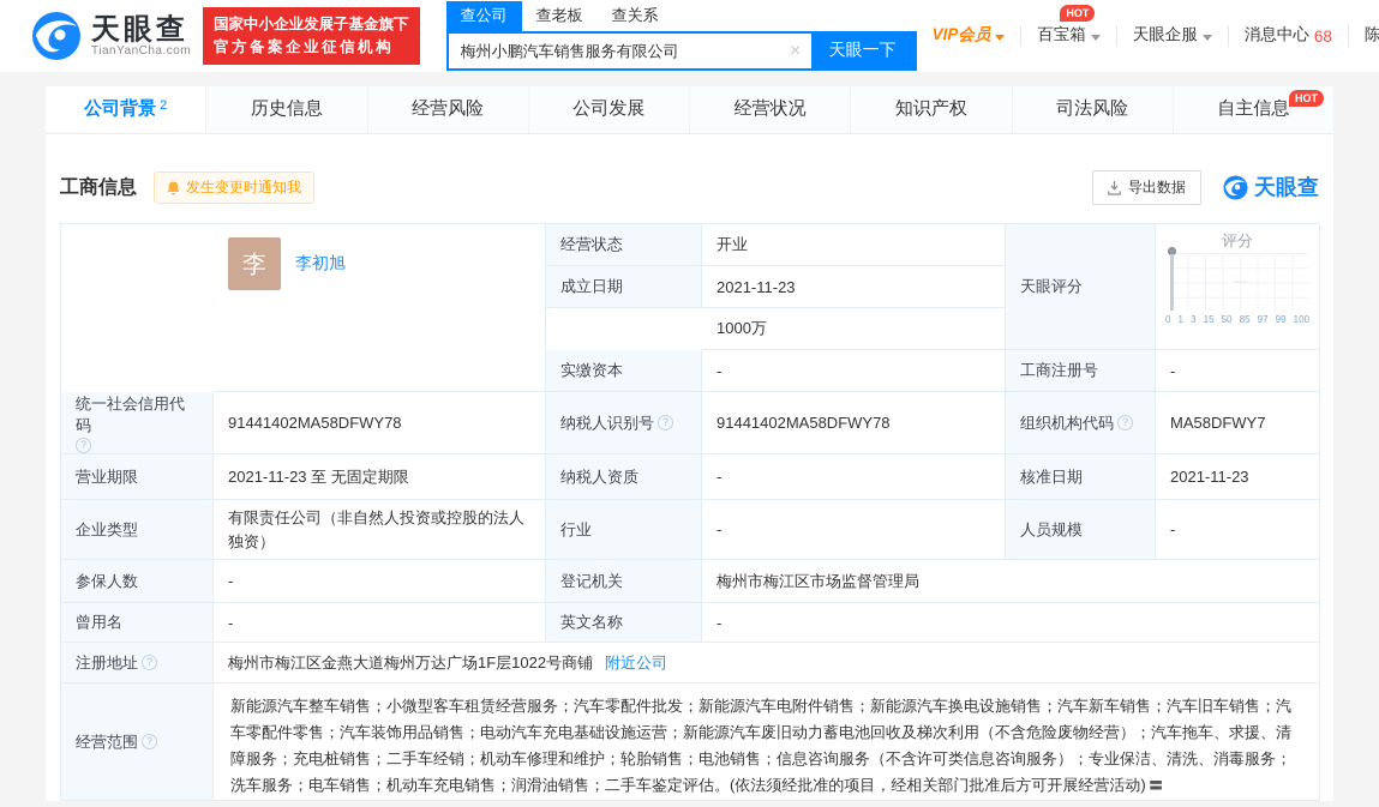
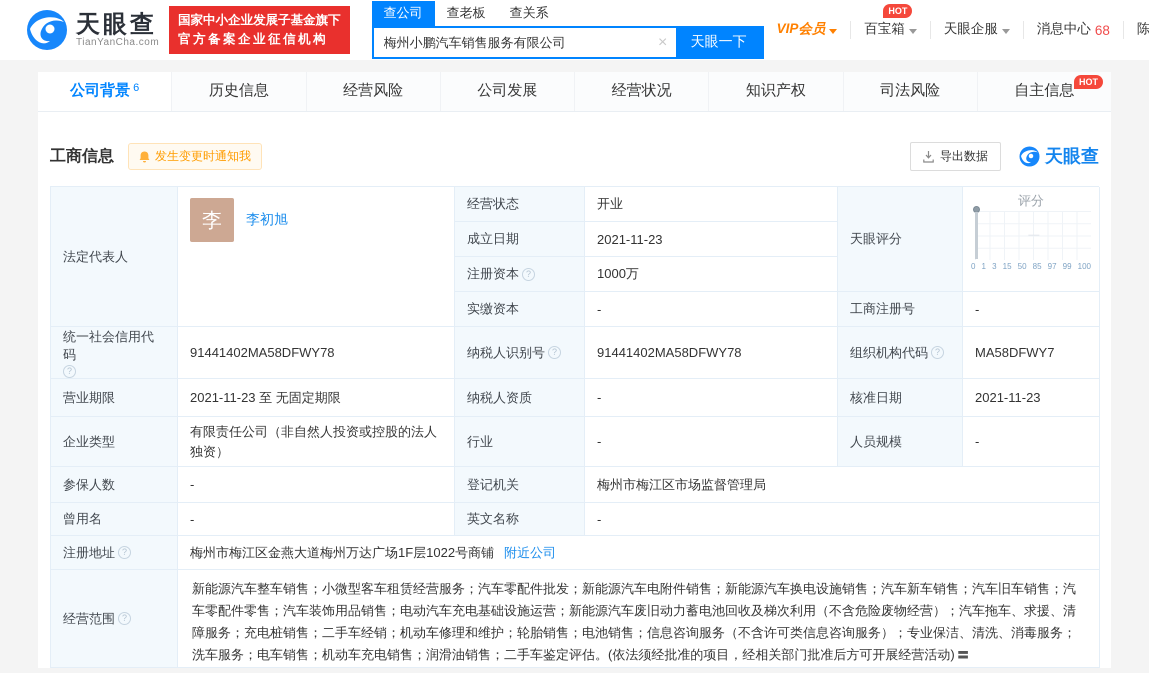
  天眼查
  TianYanCha.com
  国家中小企业发展子基金旗下
  官方备案企业征信机构
  查公司
  查老板
  查关系
  梅州小鹏汽车销售服务有限公司
  天眼一下
  VIP会员
  HOT
  百宝箱
  天眼企服
  消息中心
  68
  公司背景
- 2
+ 6
  历史信息
  经营风险
  公司发展
  经营状况
  知识产权
  司法风险
  自主信息
  HOT
  工商信息
  发生变更时通知我
  导出数据
  天眼查
+ 法定代表人
  李
  李初旭
  经营状态
  开业
  天眼评分
  评分
  0
  1
  3
  15
  50
  85
  97
  99
  100
  成立日期
  2021-11-23
+ 注册资本
  1000万
  实缴资本
  -
  工商注册号
  -
  统一社会信用代码
  91441402MA58DFWY78
  纳税人识别号
  91441402MA58DFWY78
  组织机构代码
  MA58DFWY7
  营业期限
  2021-11-23 至 无固定期限
  纳税人资质
  -
  核准日期
  2021-11-23
  企业类型
  有限责任公司（非自然人投资或控股的法人独资）
  行业
  -
  人员规模
  -
  参保人数
  -
  登记机关
  梅州市梅江区市场监督管理局
  曾用名
  -
  英文名称
  -
  注册地址
  梅州市梅江区金燕大道梅州万达广场1F层1022号商铺
  附近公司
  经营范围
  新能源汽车整车销售；小微型客车租赁经营服务；汽车零配件批发；新能源汽车电附件销售；新能源汽车换电设施销售；汽车新车销售；汽车旧车销售；汽车零配件零售；汽车装饰用品销售；电动汽车充电基础设施运营；新能源汽车废旧动力蓄电池回收及梯次利用（不含危险废物经营）；汽车拖车、求援、清障服务；充电桩销售；二手车经销；机动车修理和维护；轮胎销售；电池销售；信息咨询服务（不含许可类信息咨询服务）；专业保洁、清洗、消毒服务；洗车服务；电车销售；机动车充电销售；润滑油销售；二手车鉴定评估。(依法须经批准的项目，经相关部门批准后方可开展经营活动) 〓
